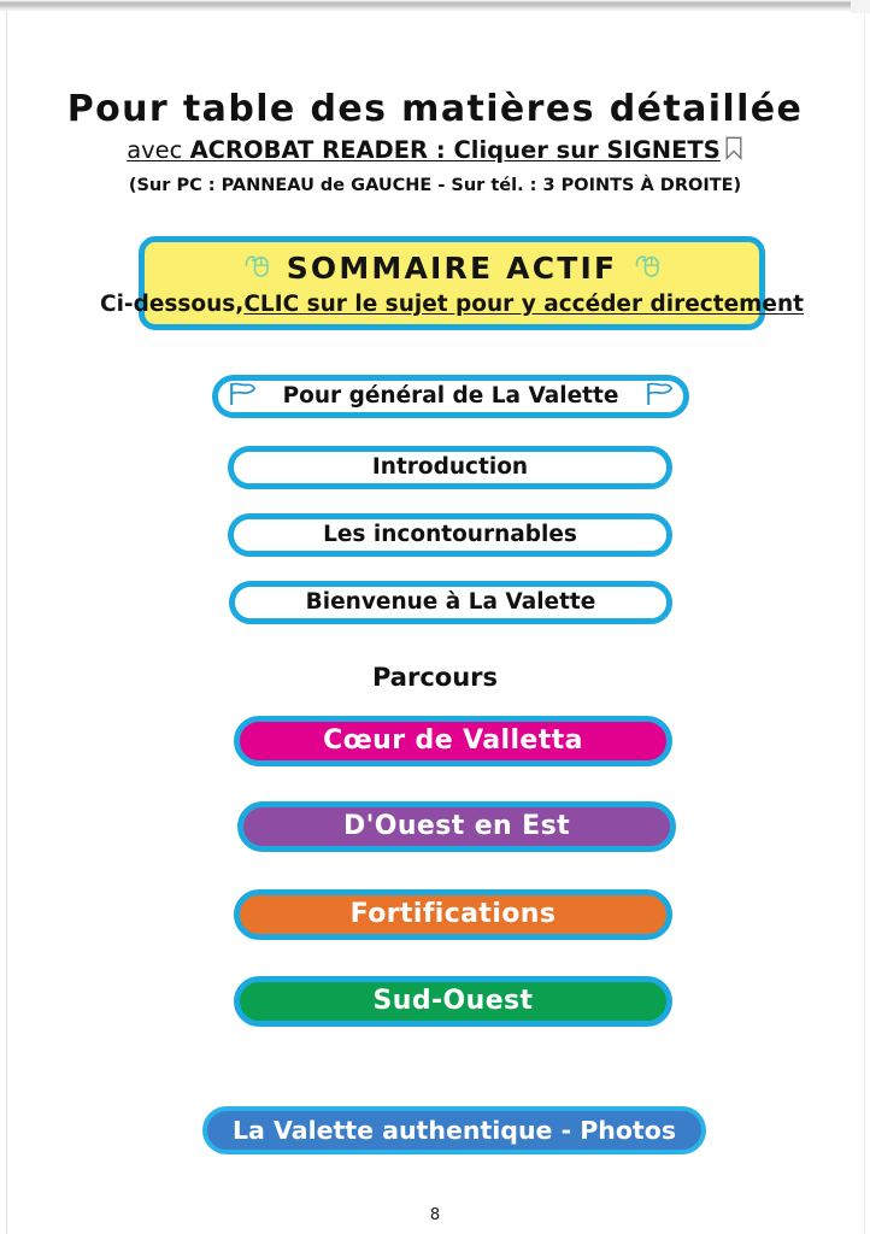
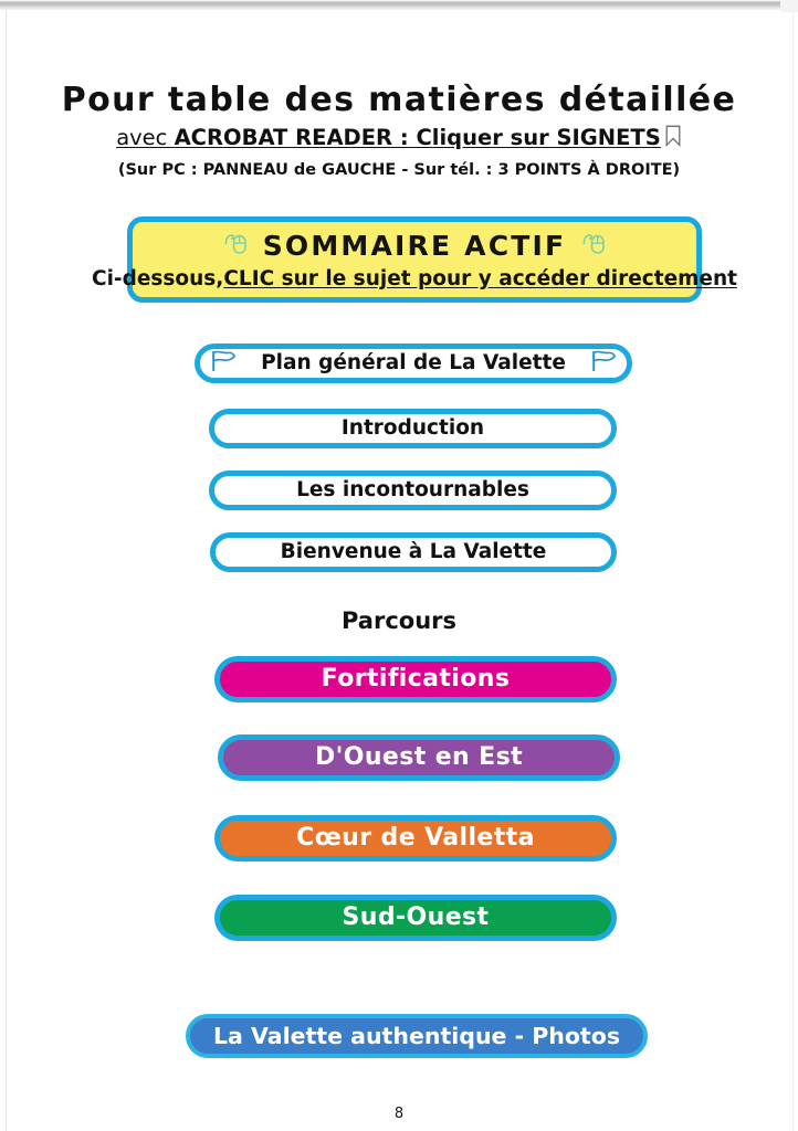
  Pour table des matières détaillée
  avec ACROBAT READER : Cliquer sur SIGNETS
  (Sur PC : PANNEAU de GAUCHE - Sur tél. : 3 POINTS À DROITE)
  SOMMAIRE ACTIF
  Ci-dessous,CLIC sur le sujet pour y accéder directement
- Pour général de La Valette
+ Plan général de La Valette
  Introduction
  Les incontournables
  Bienvenue à La Valette
  Parcours
- Cœur de Valletta
+ Fortifications
  D'Ouest en Est
- Fortifications
+ Cœur de Valletta
  Sud-Ouest
  La Valette authentique - Photos
  8
